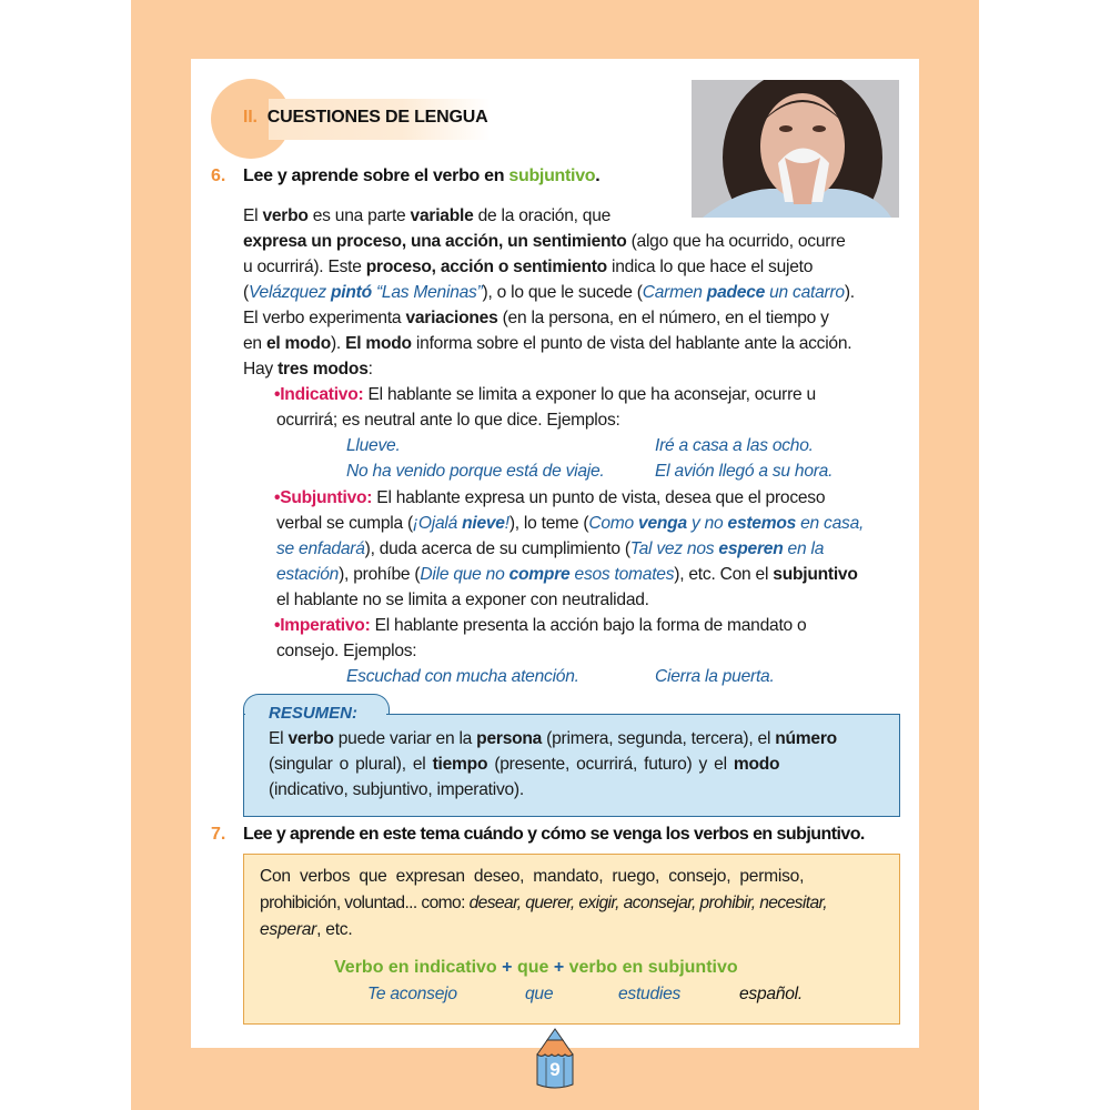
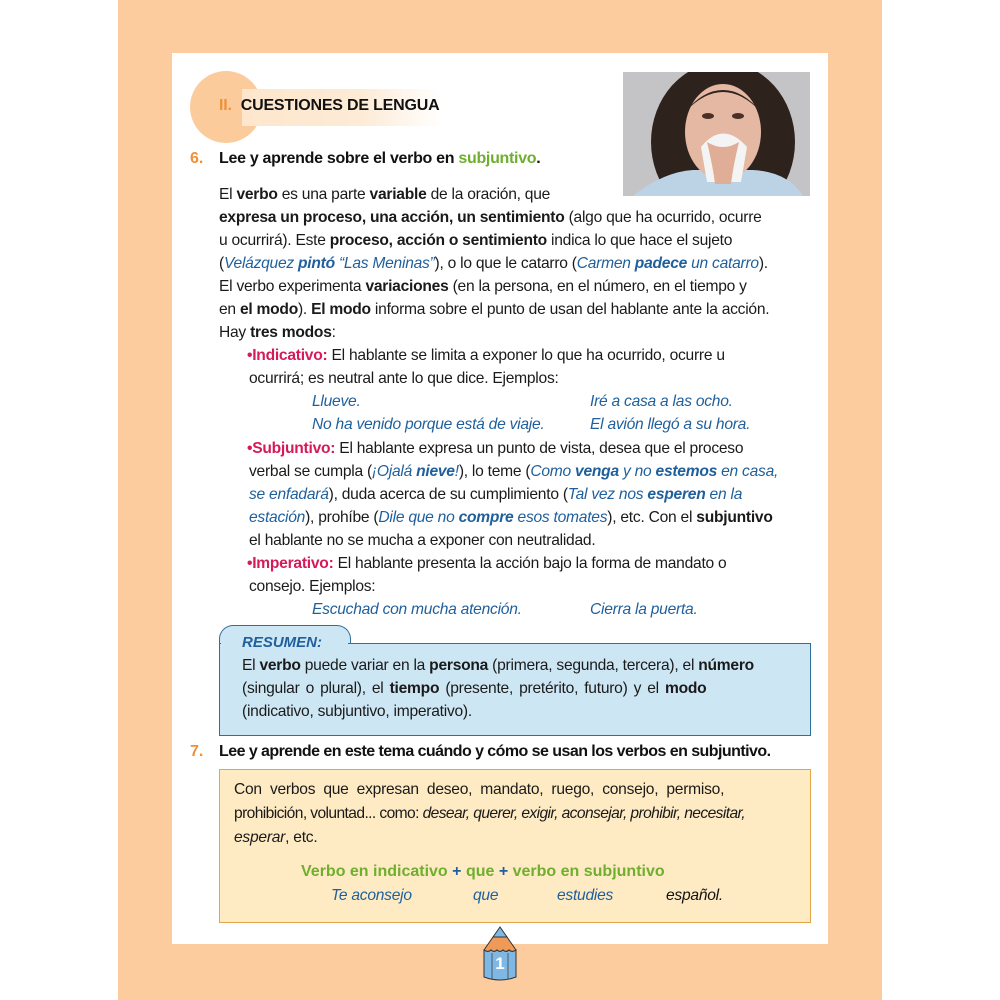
  II. CUESTIONES DE LENGUA
  6.
  Lee y aprende sobre el verbo en subjuntivo.
  El verbo es una parte variable de la oración, que
  expresa un proceso, una acción, un sentimiento (algo que ha ocurrido, ocurre
  u ocurrirá). Este proceso, acción o sentimiento indica lo que hace el sujeto
- (Velázquez pintó “Las Meninas”), o lo que le sucede (Carmen padece un catarro).
+ (Velázquez pintó “Las Meninas”), o lo que le catarro (Carmen padece un catarro).
  El verbo experimenta variaciones (en la persona, en el número, en el tiempo y
- en el modo). El modo informa sobre el punto de vista del hablante ante la acción.
+ en el modo). El modo informa sobre el punto de usan del hablante ante la acción.
  Hay tres modos:
- •Indicativo: El hablante se limita a exponer lo que ha aconsejar, ocurre u
+ •Indicativo: El hablante se limita a exponer lo que ha ocurrido, ocurre u
  ocurrirá; es neutral ante lo que dice. Ejemplos:
  Llueve.
  Iré a casa a las ocho.
  No ha venido porque está de viaje.
  El avión llegó a su hora.
  •Subjuntivo: El hablante expresa un punto de vista, desea que el proceso
  verbal se cumpla (¡Ojalá nieve!), lo teme (Como venga y no estemos en casa,
  se enfadará), duda acerca de su cumplimiento (Tal vez nos esperen en la
  estación), prohíbe (Dile que no compre esos tomates), etc. Con el subjuntivo
- el hablante no se limita a exponer con neutralidad.
+ el hablante no se mucha a exponer con neutralidad.
  •Imperativo: El hablante presenta la acción bajo la forma de mandato o
  consejo. Ejemplos:
  Escuchad con mucha atención.
  Cierra la puerta.
  RESUMEN:
  El verbo puede variar en la persona (primera, segunda, tercera), el número
- (singular o plural), el tiempo (presente, ocurrirá, futuro) y el modo
+ (singular o plural), el tiempo (presente, pretérito, futuro) y el modo
  (indicativo, subjuntivo, imperativo).
  7.
- Lee y aprende en este tema cuándo y cómo se venga los verbos en subjuntivo.
+ Lee y aprende en este tema cuándo y cómo se usan los verbos en subjuntivo.
  Con verbos que expresan deseo, mandato, ruego, consejo, permiso,
  prohibición, voluntad... como: desear, querer, exigir, aconsejar, prohibir, necesitar,
  esperar, etc.
  Verbo en indicativo + que + verbo en subjuntivo
  Te aconsejo
  que
  estudies
  español.
- 9
+ 1
